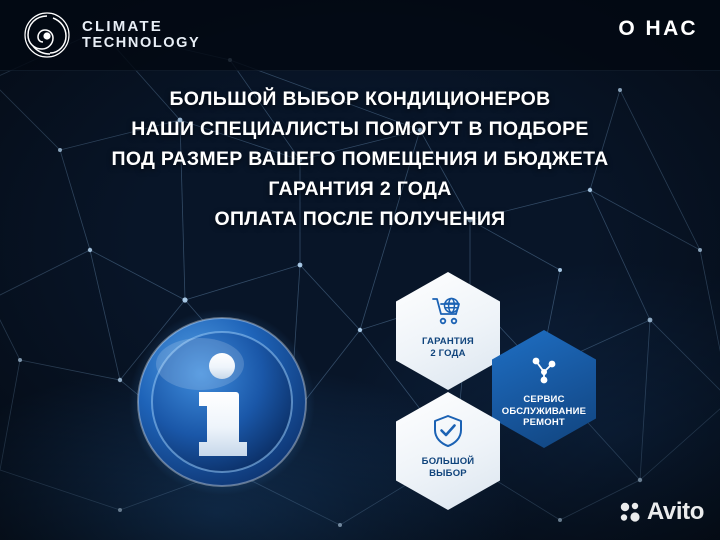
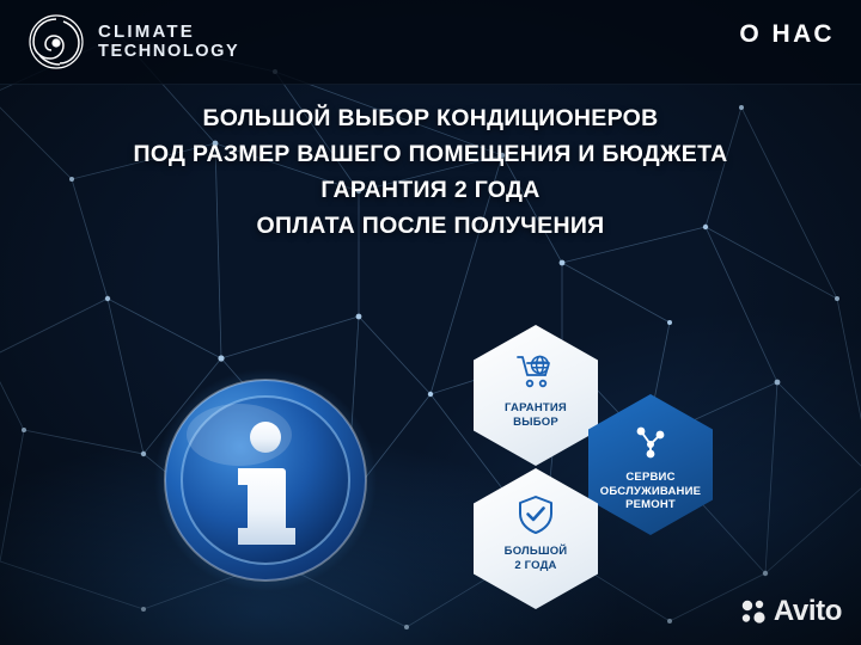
  CLIMATE
  TECHNOLOGY
  О НАС
  БОЛЬШОЙ ВЫБОР КОНДИЦИОНЕРОВ
- НАШИ СПЕЦИАЛИСТЫ ПОМОГУТ В ПОДБОРЕ
  ПОД РАЗМЕР ВАШЕГО ПОМЕЩЕНИЯ И БЮДЖЕТА
  ГАРАНТИЯ 2 ГОДА
  ОПЛАТА ПОСЛЕ ПОЛУЧЕНИЯ
  ГАРАНТИЯ
- 2 ГОДА
+ ВЫБОР
  СЕРВИС
  ОБСЛУЖИВАНИЕ
  РЕМОНТ
  БОЛЬШОЙ
- ВЫБОР
+ 2 ГОДА
  Avito
